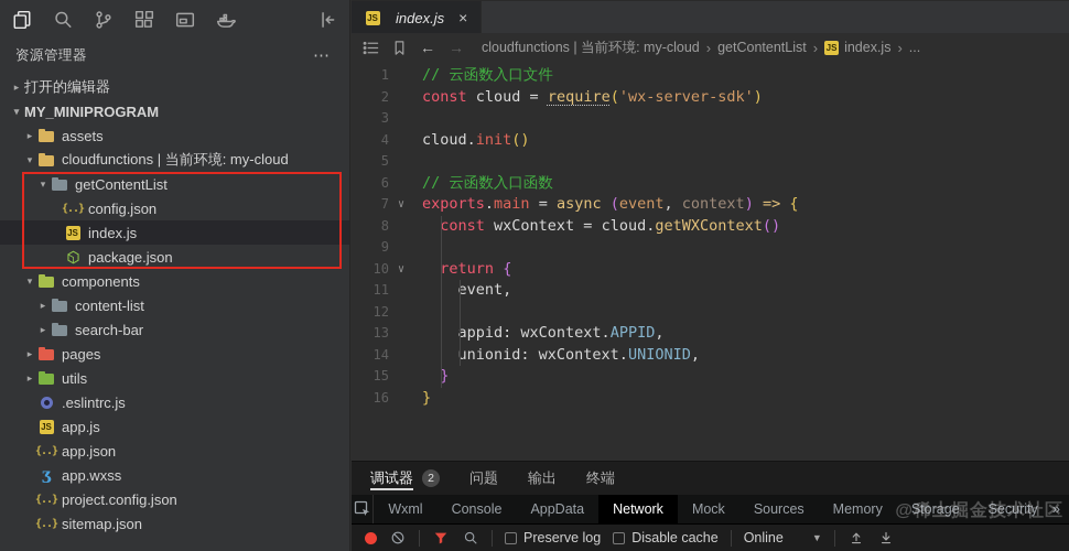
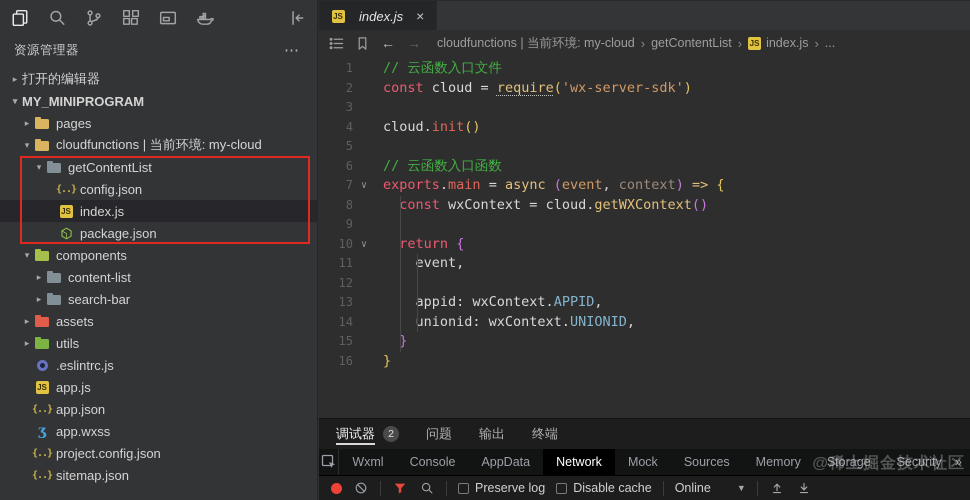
  资源管理器
  ⋯
  ▸
  打开的编辑器
  ▾
  MY_MINIPROGRAM
  ▸
- assets
+ pages
  ▾
  cloudfunctions | 当前环境: my-cloud
  ▾
  getContentList
  {..}
  config.json
  JS
  index.js
  package.json
  ▾
  components
  ▸
  content-list
  ▸
  search-bar
  ▸
- pages
+ assets
  ▸
  utils
  .eslintrc.js
  JS
  app.js
  {..}
  app.json
  ʒ
  app.wxss
  {..}
  project.config.json
  {..}
  sitemap.json
  JS
  index.js
  ×
  ←
  →
  cloudfunctions | 当前环境: my-cloud
  ›
  getContentList
  ›
  JS
  index.js
  ›
  ...
  1
  // 云函数入口文件
  2
  const cloud = require('wx-server-sdk')
  3
  4
  cloud.init()
  5
  6
  // 云函数入口函数
  7
  ∨
  exports.main = async (event, context) => {
  8
  const wxContext = cloud.getWXContext()
  9
  10
  ∨
  return {
  11
  event,
  12
  13
  appid: wxContext.APPID,
  14
  unionid: wxContext.UNIONID,
  15
  }
  16
  }
  调试器
  2
  问题
  输出
  终端
  Wxml
  Console
  AppData
  Network
  Mock
  Sources
  Memory
  Storage
  Security
  »
  Preserve log
  Disable cache
  Online
  ▼
  @稀土掘金技术社区
